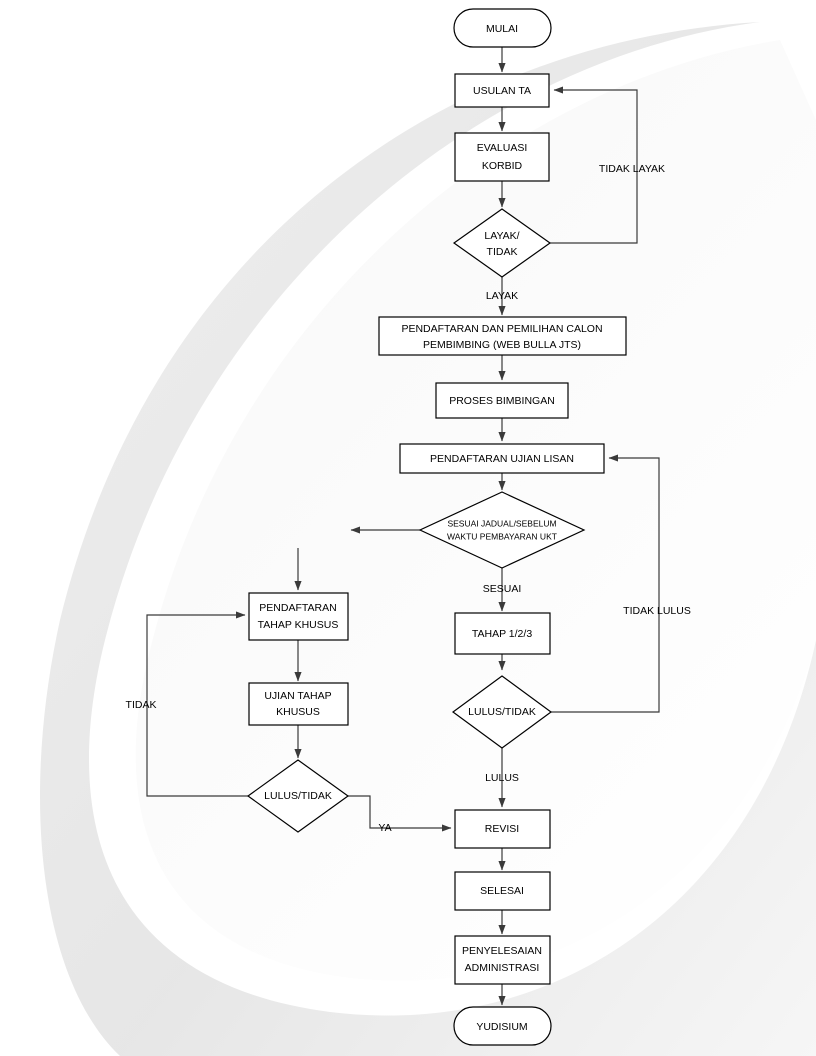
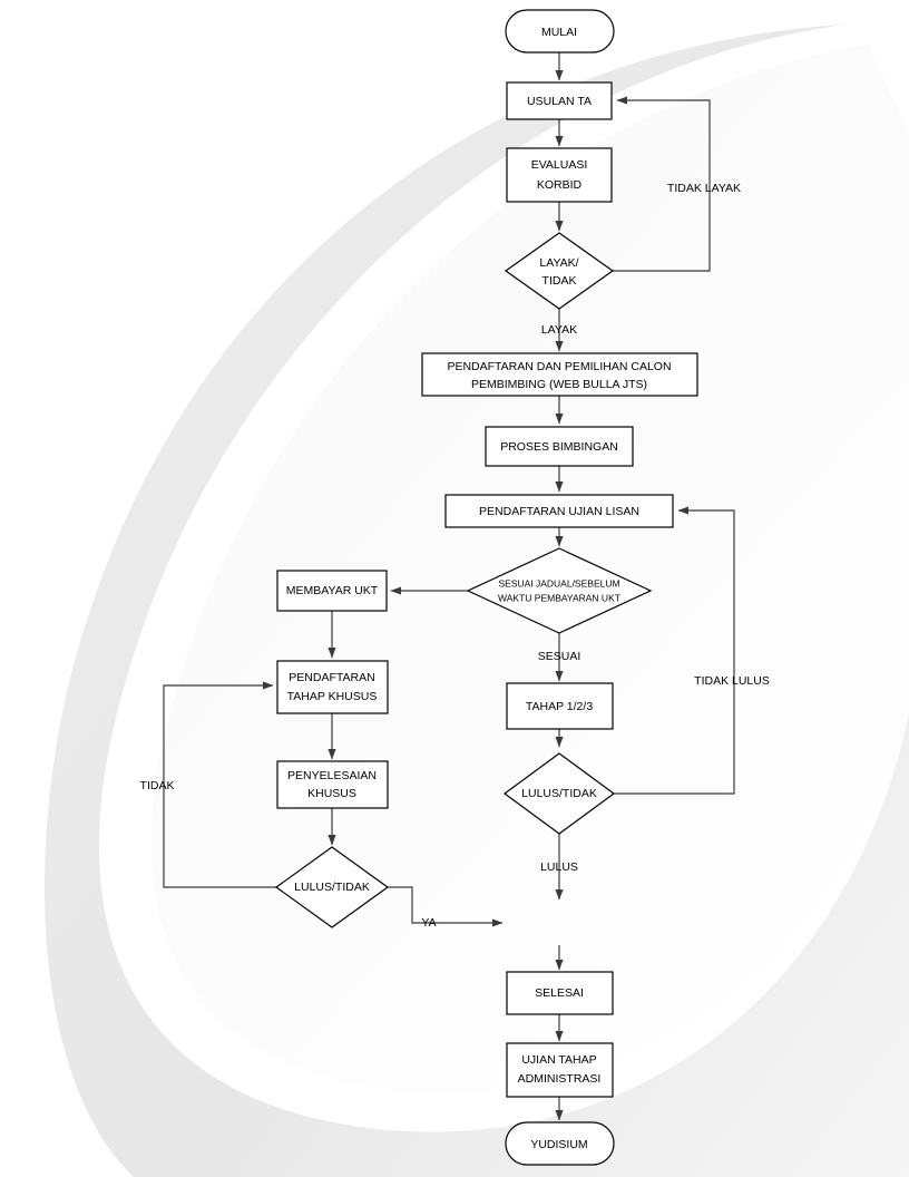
  MULAI
  USULAN TA
  EVALUASI
  KORBID
  LAYAK/
  TIDAK
  PENDAFTARAN DAN PEMILIHAN CALON
  PEMBIMBING (WEB BULLA JTS)
  PROSES BIMBINGAN
  PENDAFTARAN UJIAN LISAN
  SESUAI JADUAL/SEBELUM
  WAKTU PEMBAYARAN UKT
+ MEMBAYAR UKT
  PENDAFTARAN
  TAHAP KHUSUS
- UJIAN TAHAP
+ PENYELESAIAN
  KHUSUS
  LULUS/TIDAK
  TAHAP 1/2/3
  LULUS/TIDAK
- REVISI
  SELESAI
- PENYELESAIAN
+ UJIAN TAHAP
  ADMINISTRASI
  YUDISIUM
  TIDAK LAYAK
  LAYAK
  SESUAI
  TIDAK LULUS
  TIDAK
  YA
  LULUS
